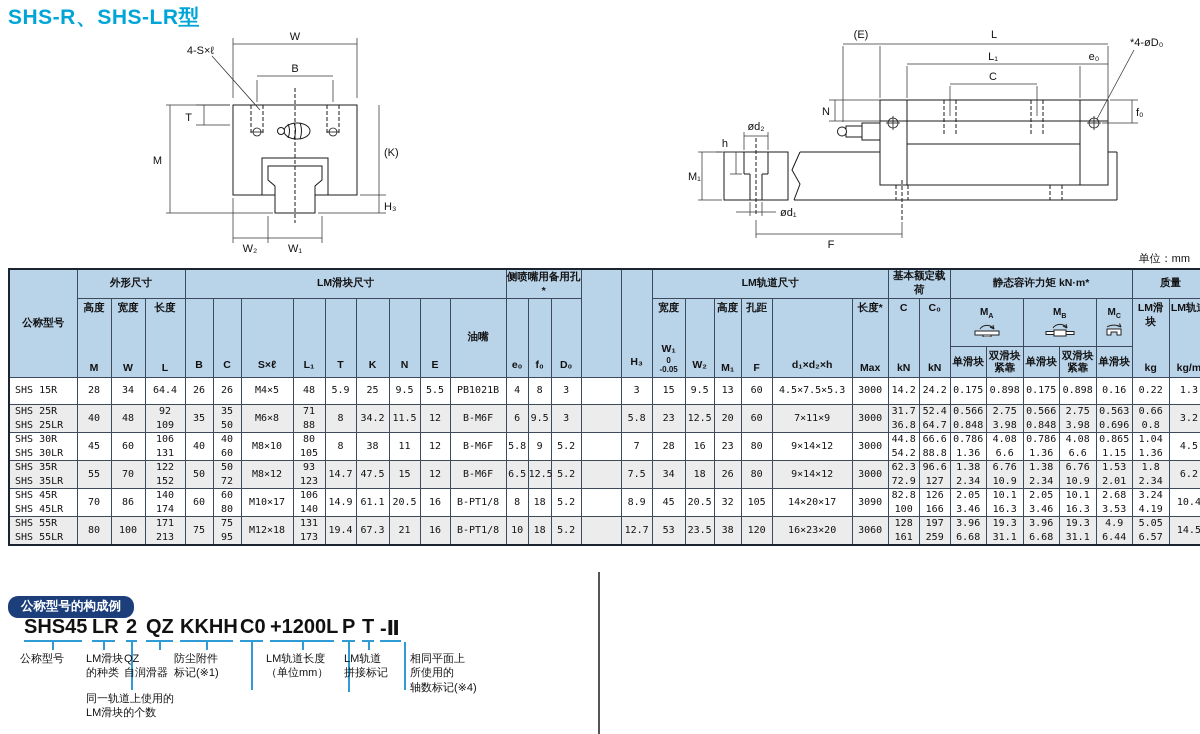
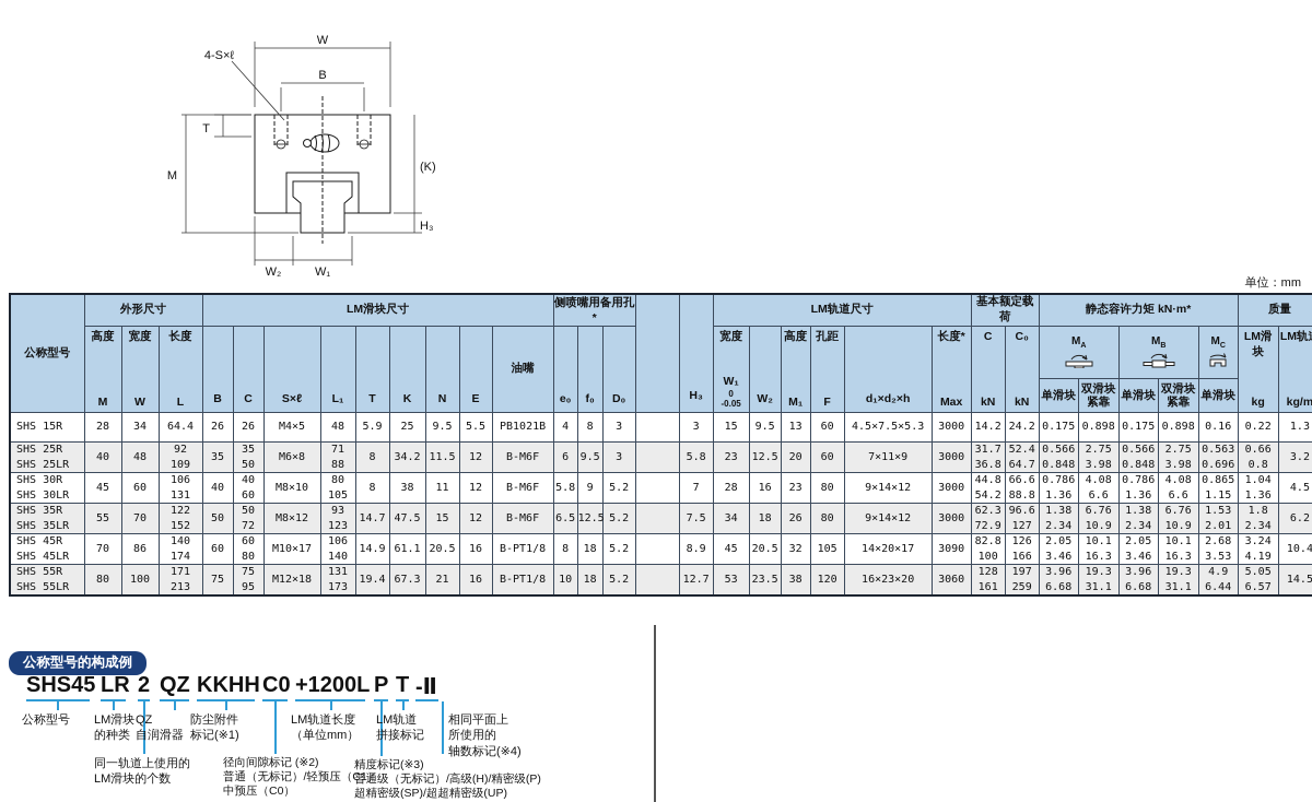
- SHS-R、SHS-LR型
  W
  B
  4-S×ℓ
  T
  M
  (K)
  H₃
  W₂
  W₁
- (E)
- L
- L₁
- e₀
- C
- *4-øD₀
- f₀
- N
- ød₂
- h
- M₁
- ød₁
- F
  单位：mm
  公称型号	外形尺寸	LM滑块尺寸	侧喷嘴用备用孔*		H₃	LM轨道尺寸	基本额定载荷	静态容许力矩 kN·m*	质量
  高度M	宽度W	长度L	B	C	S×ℓ	L₁	T	K	N	E	油嘴	e₀	f₀	D₀	宽度W₁0 -0.05	W₂	高度M₁	孔距F	d₁×d₂×h	长度*Max	CkN	C₀kN	M	M	M	LM滑块kg	LM轨kg/m
  单滑块	双滑块 紧靠	单滑块	双滑块 紧靠	单滑块
  SHS 15R	28	34	64.4	26	26	M4×5	48	5.9	25	9.5	5.5	PB1021B	4	8	3		3	15	9.5	13	60	4.5×7.5×5.3	3000	14.2	24.2	0.175	0.898	0.175	0.898	0.16	0.22	1.3
  SHS 25R SHS 25LR	40	48	92 109	35	35 50	M6×8	71 88	8	34.2	11.5	12	B-M6F	6	9.5	3		5.8	23	12.5	20	60	7×11×9	3000	31.7 36.8	52.4 64.7	0.566 0.848	2.75 3.98	0.566 0.848	2.75 3.98	0.563 0.696	0.66 0.8	3.2
  SHS 30R SHS 30LR	45	60	106 131	40	40 60	M8×10	80 105	8	38	11	12	B-M6F	5.8	9	5.2		7	28	16	23	80	9×14×12	3000	44.8 54.2	66.6 88.8	0.786 1.36	4.08 6.6	0.786 1.36	4.08 6.6	0.865 1.15	1.04 1.36	4.5
  SHS 35R SHS 35LR	55	70	122 152	50	50 72	M8×12	93 123	14.7	47.5	15	12	B-M6F	6.5	12.5	5.2		7.5	34	18	26	80	9×14×12	3000	62.3 72.9	96.6 127	1.38 2.34	6.76 10.9	1.38 2.34	6.76 10.9	1.53 2.01	1.8 2.34	6.2
  SHS 45R SHS 45LR	70	86	140 174	60	60 80	M10×17	106 140	14.9	61.1	20.5	16	B-PT1/8	8	18	5.2		8.9	45	20.5	32	105	14×20×17	3090	82.8 100	126 166	2.05 3.46	10.1 16.3	2.05 3.46	10.1 16.3	2.68 3.53	3.24 4.19	10.4
  SHS 55R SHS 55LR	80	100	171 213	75	75 95	M12×18	131 173	19.4	67.3	21	16	B-PT1/8	10	18	5.2		12.7	53	23.5	38	120	16×23×20	3060	128 161	197 259	3.96 6.68	19.3 31.1	3.96 6.68	19.3 31.1	4.9 6.44	5.05 6.57	14.5
  公称型号的构成例
  SHS45
  LR
  2
  QZ
  KKHH
  C0
  +1200L
  P
  T
  -Ⅱ
  公称型号
  LM滑块
  的种类
  QZ
  自润滑器
  防尘附件
  标记(※1)
  LM轨道长度
  （单位mm）
  LM轨道
  拼接标记
  相同平面上
  所使用的
  轴数标记(※4)
  同一轨道上使用的
  LM滑块的个数
+ 径向间隙标记 (※2)
+ 普通（无标记）/轻预压（C1）
+ 中预压（C0）
+ 精度标记(※3)
+ 普通级（无标记）/高级(H)/精密级(P)
+ 超精密级(SP)/超超精密级(UP)
